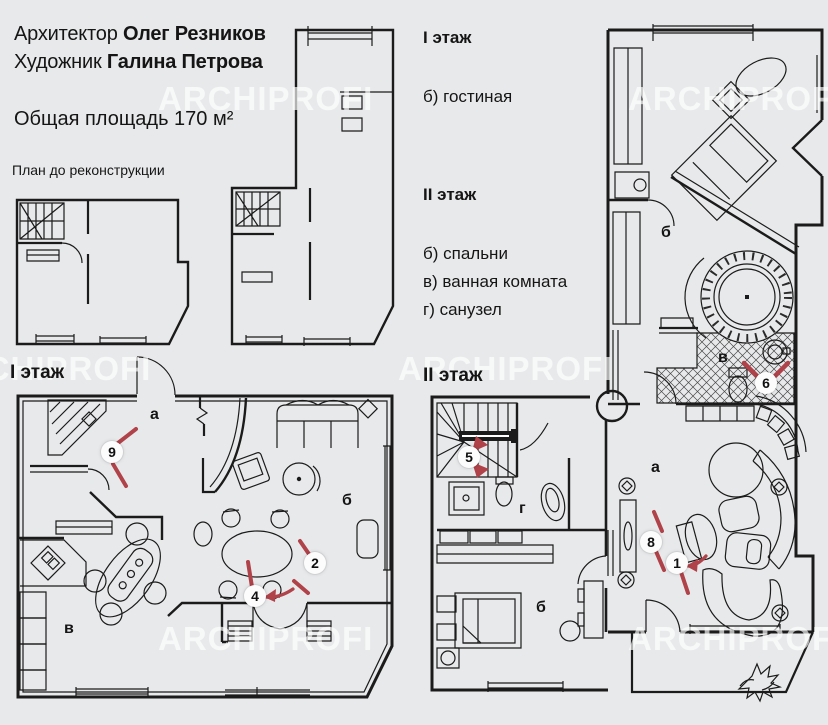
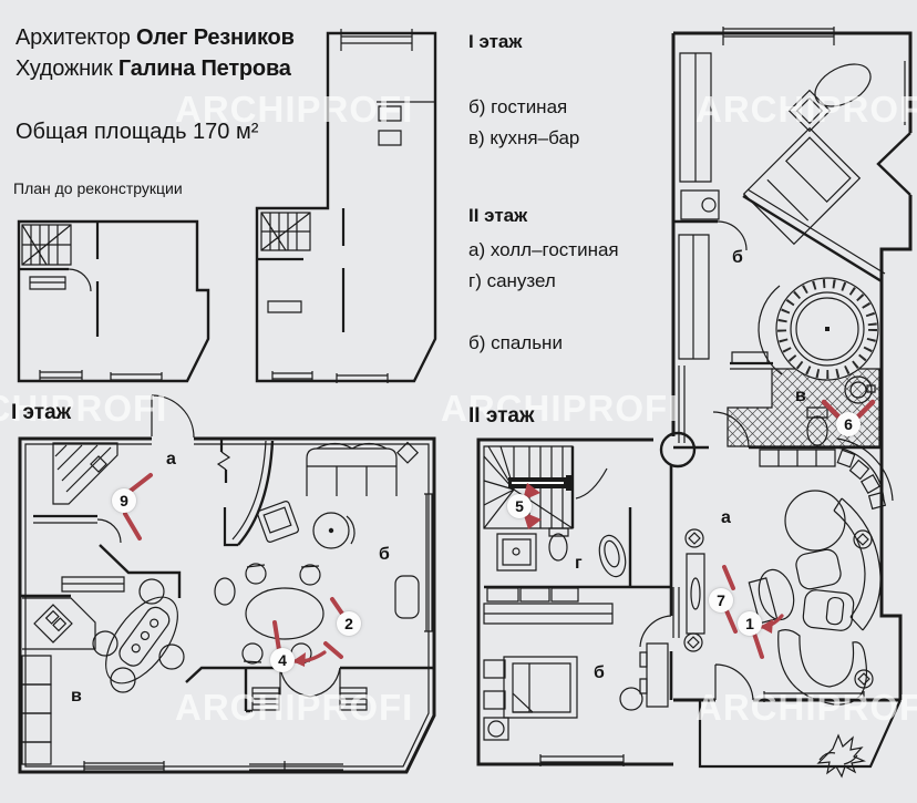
  ARCHIPROFI
  ARCHIPROF
  HIPROFI
  ARCHIPROFI
  ARCHIPROFI
  ARCHIPROF
  Архитектор Олег Резников
  Художник Галина Петрова
  Общая площадь 170 м²
  План до реконструкции
  I этаж
  б) гостиная
+ в) кухня–бар
  II этаж
+ а) холл–гостиная
- б) спальни
+ г) санузел
- в) ванная комната
- г) санузел
+ б) спальни
  I этаж
  II этаж
  а
  б
  в
  б
  в
  а
  г
  б
  1
  2
  9
  4
  5
  6
- 8
+ 7
